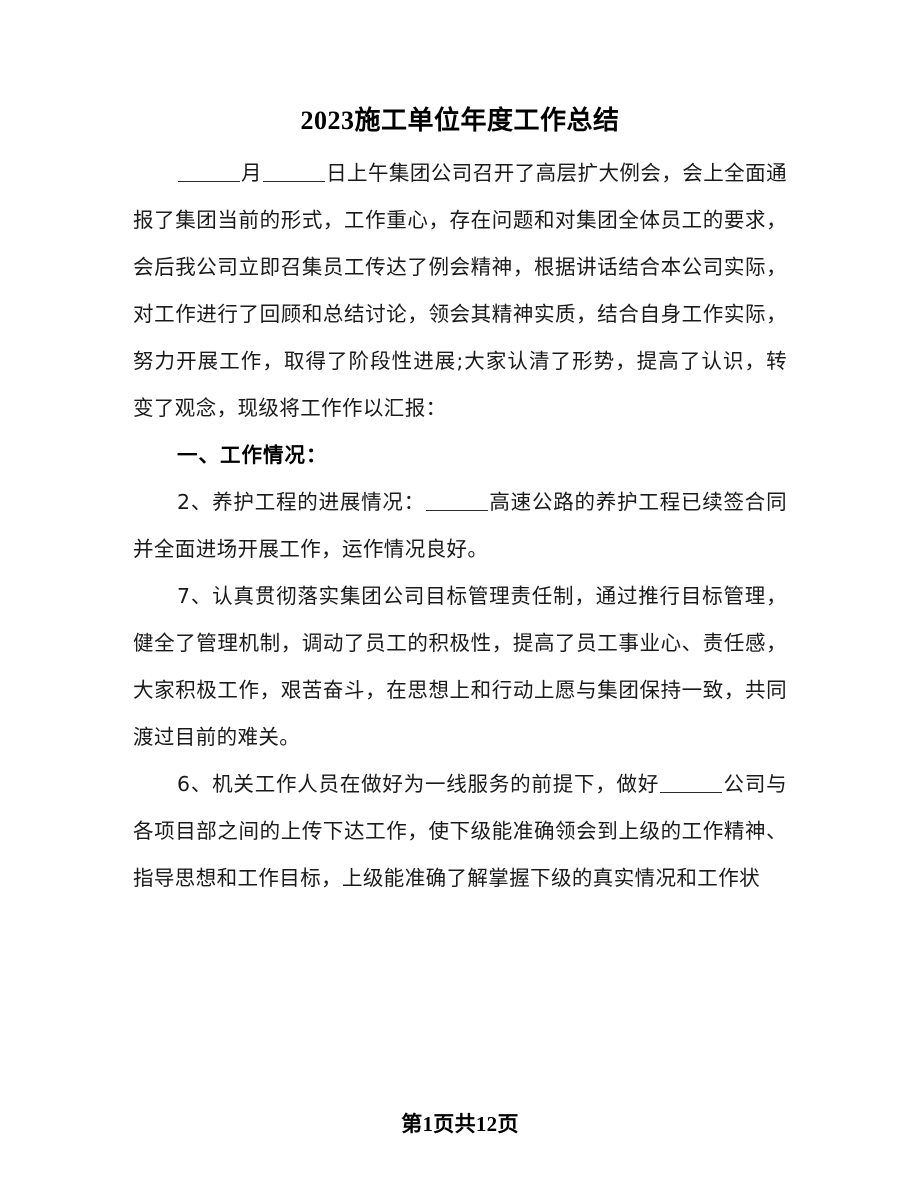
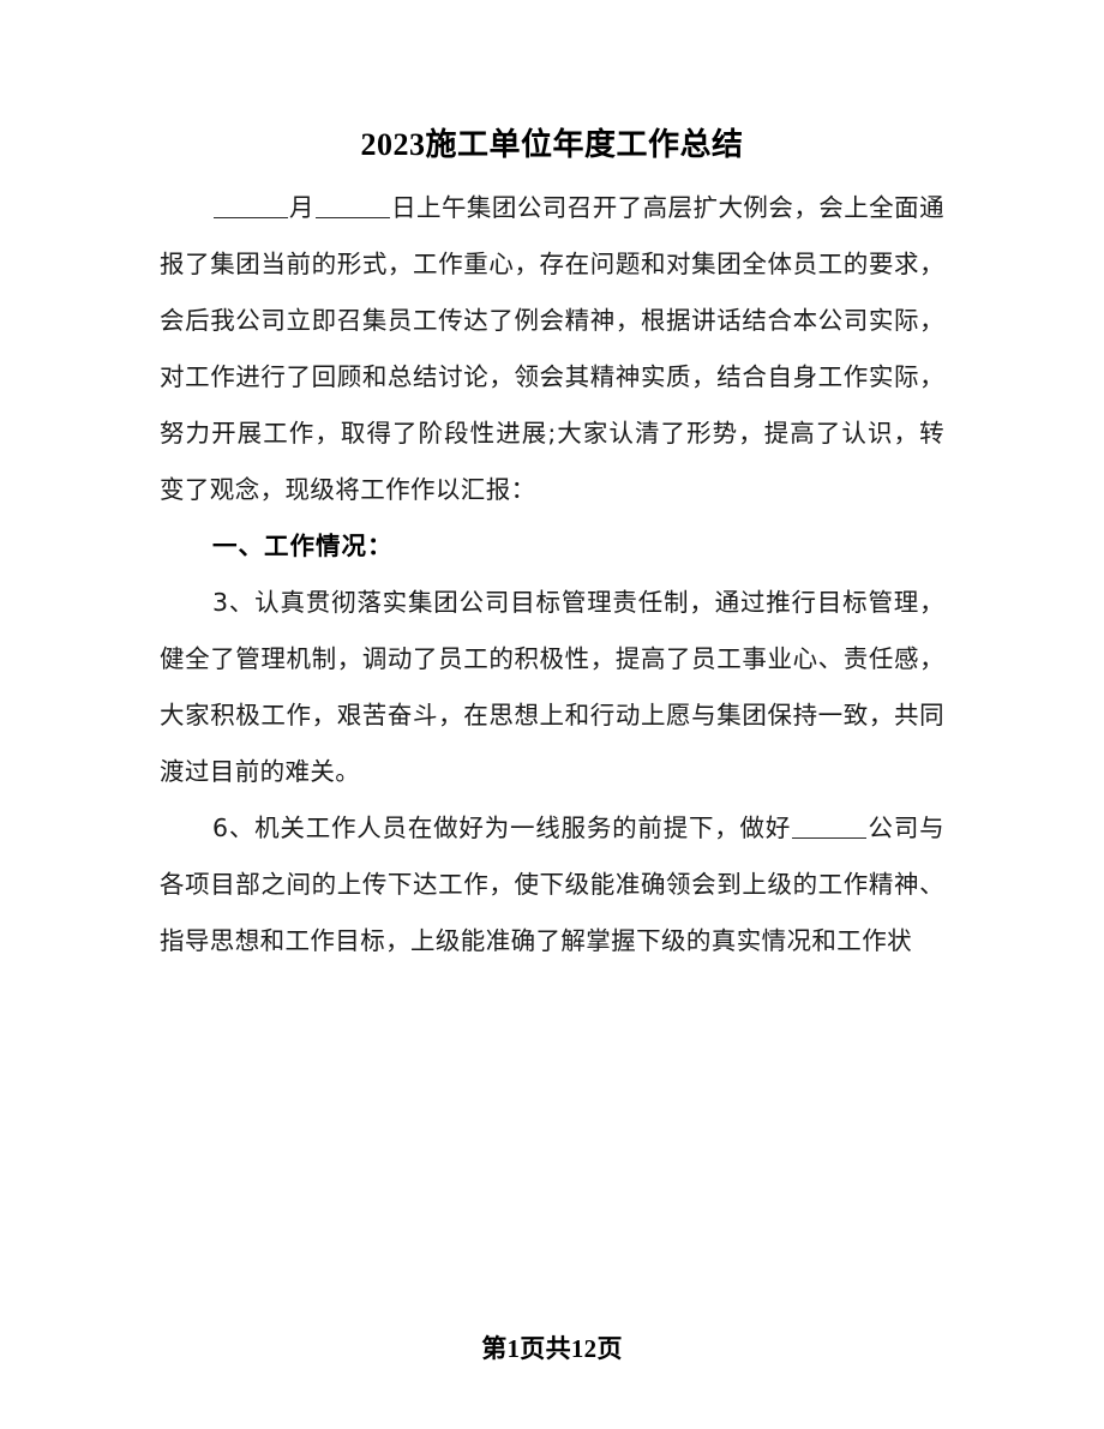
  2023施工单位年度工作总结
  月 日上午集团公司召开了高层扩大例会，会上全面通报了集团当前的形式，工作重心，存在问题和对集团全体员工的要求，会后我公司立即召集员工传达了例会精神，根据讲话结合本公司实际，对工作进行了回顾和总结讨论，领会其精神实质，结合自身工作实际，努力开展工作，取得了阶段性进展;大家认清了形势，提高了认识，转变了观念，现级将工作作以汇报：
  一、工作情况：
- 2、养护工程的进展情况： 高速公路的养护工程已续签合同并全面进场开展工作，运作情况良好。
- 7、认真贯彻落实集团公司目标管理责任制，通过推行目标管理，健全了管理机制，调动了员工的积极性，提高了员工事业心、责任感，大家积极工作，艰苦奋斗，在思想上和行动上愿与集团保持一致，共同渡过目前的难关。
+ 3、认真贯彻落实集团公司目标管理责任制，通过推行目标管理，健全了管理机制，调动了员工的积极性，提高了员工事业心、责任感，大家积极工作，艰苦奋斗，在思想上和行动上愿与集团保持一致，共同渡过目前的难关。
  6、机关工作人员在做好为一线服务的前提下，做好 公司与各项目部之间的上传下达工作，使下级能准确领会到上级的工作精神、指导思想和工作目标，上级能准确了解掌握下级的真实情况和工作状
  第1页共12页
